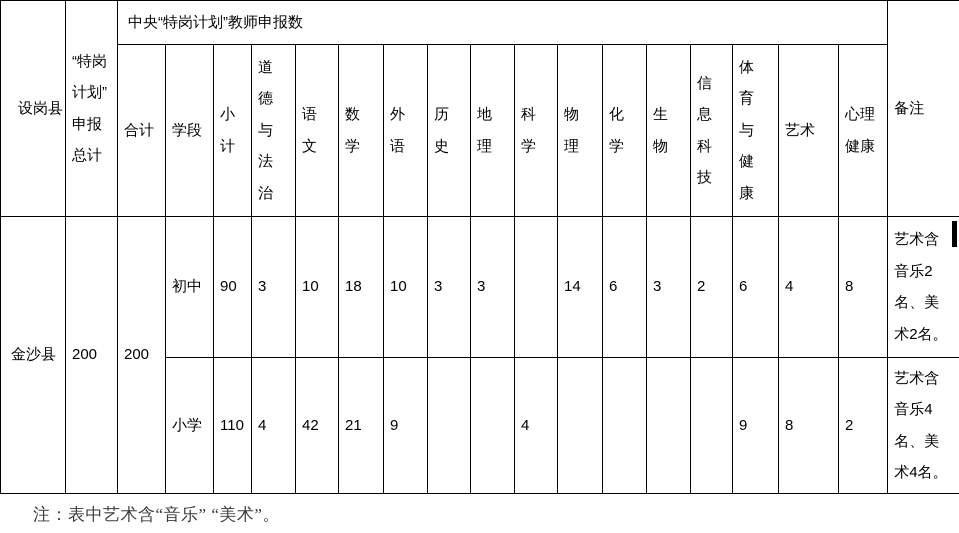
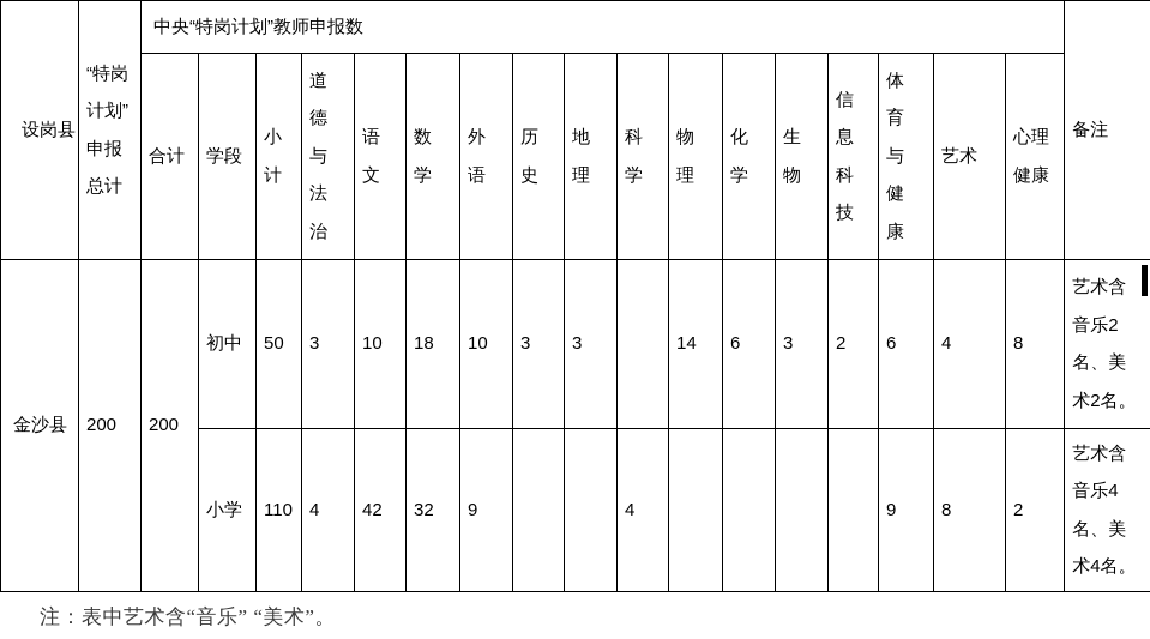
  设岗县	“特岗 计划” 申报 总计	中央“特岗计划”教师申报数	备注
  合计	学段	小 计	道 德 与 法 治	语 文	数 学	外 语	历 史	地 理	科 学	物 理	化 学	生 物	信 息 科 技	体 育 与 健 康	艺术	心理 健康
- 金沙县	200	200	初中	90	3	10	18	10	3	3		14	6	3	2	6	4	8	艺术含 音乐2 名、美 术2名。
+ 金沙县	200	200	初中	50	3	10	18	10	3	3		14	6	3	2	6	4	8	艺术含 音乐2 名、美 术2名。
- 小学	110	4	42	21	9			4					9	8	2	艺术含 音乐4 名、美 术4名。
+ 小学	110	4	42	32	9			4					9	8	2	艺术含 音乐4 名、美 术4名。
  注：表中艺术含“音乐” “美术”。
